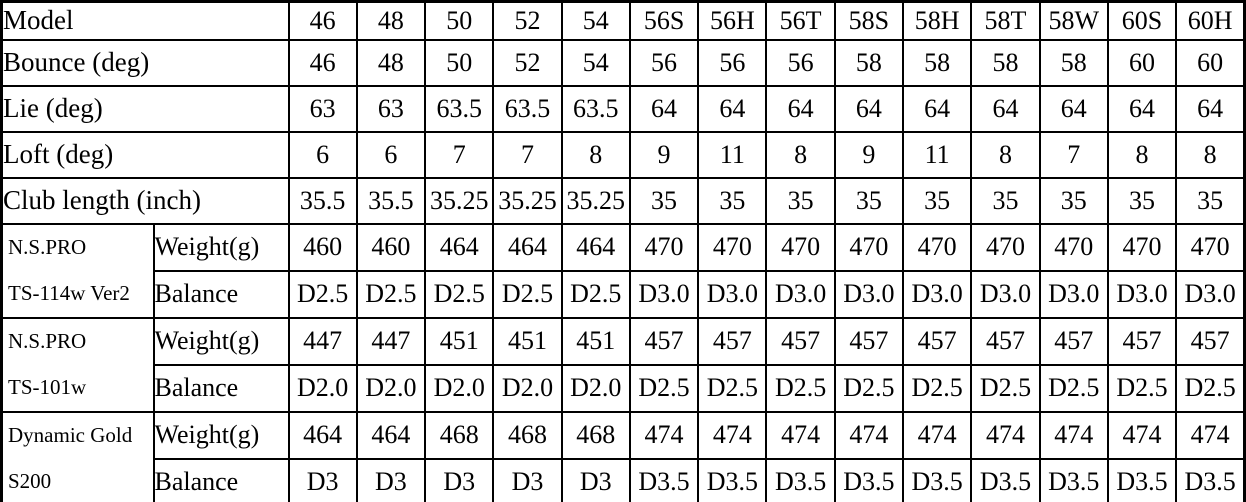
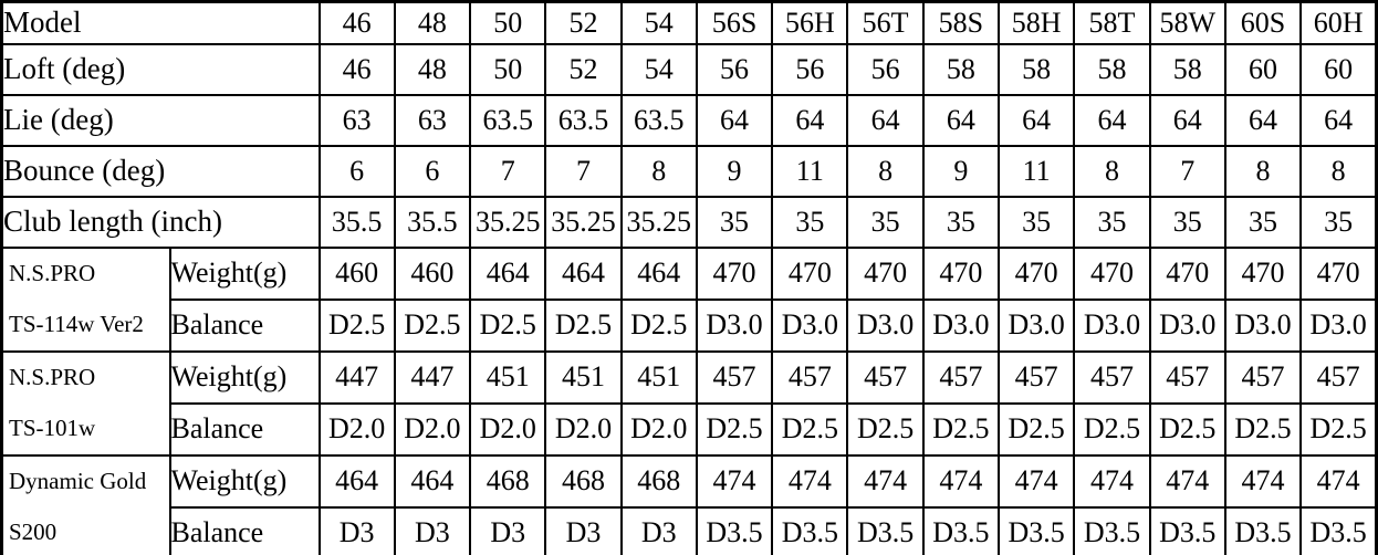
  Model	46	48	50	52	54	56S	56H	56T	58S	58H	58T	58W	60S	60H
- Bounce (deg)	46	48	50	52	54	56	56	56	58	58	58	58	60	60
+ Loft (deg)	46	48	50	52	54	56	56	56	58	58	58	58	60	60
  Lie (deg)	63	63	63.5	63.5	63.5	64	64	64	64	64	64	64	64	64
- Loft (deg)	6	6	7	7	8	9	11	8	9	11	8	7	8	8
+ Bounce (deg)	6	6	7	7	8	9	11	8	9	11	8	7	8	8
  Club length (inch)	35.5	35.5	35.25	35.25	35.25	35	35	35	35	35	35	35	35	35
  N.S.PROTS-114w Ver2	Weight(g)	460	460	464	464	464	470	470	470	470	470	470	470	470	470
  Balance	D2.5	D2.5	D2.5	D2.5	D2.5	D3.0	D3.0	D3.0	D3.0	D3.0	D3.0	D3.0	D3.0	D3.0
  N.S.PROTS-101w	Weight(g)	447	447	451	451	451	457	457	457	457	457	457	457	457	457
  Balance	D2.0	D2.0	D2.0	D2.0	D2.0	D2.5	D2.5	D2.5	D2.5	D2.5	D2.5	D2.5	D2.5	D2.5
  Dynamic GoldS200	Weight(g)	464	464	468	468	468	474	474	474	474	474	474	474	474	474
  Balance	D3	D3	D3	D3	D3	D3.5	D3.5	D3.5	D3.5	D3.5	D3.5	D3.5	D3.5	D3.5
